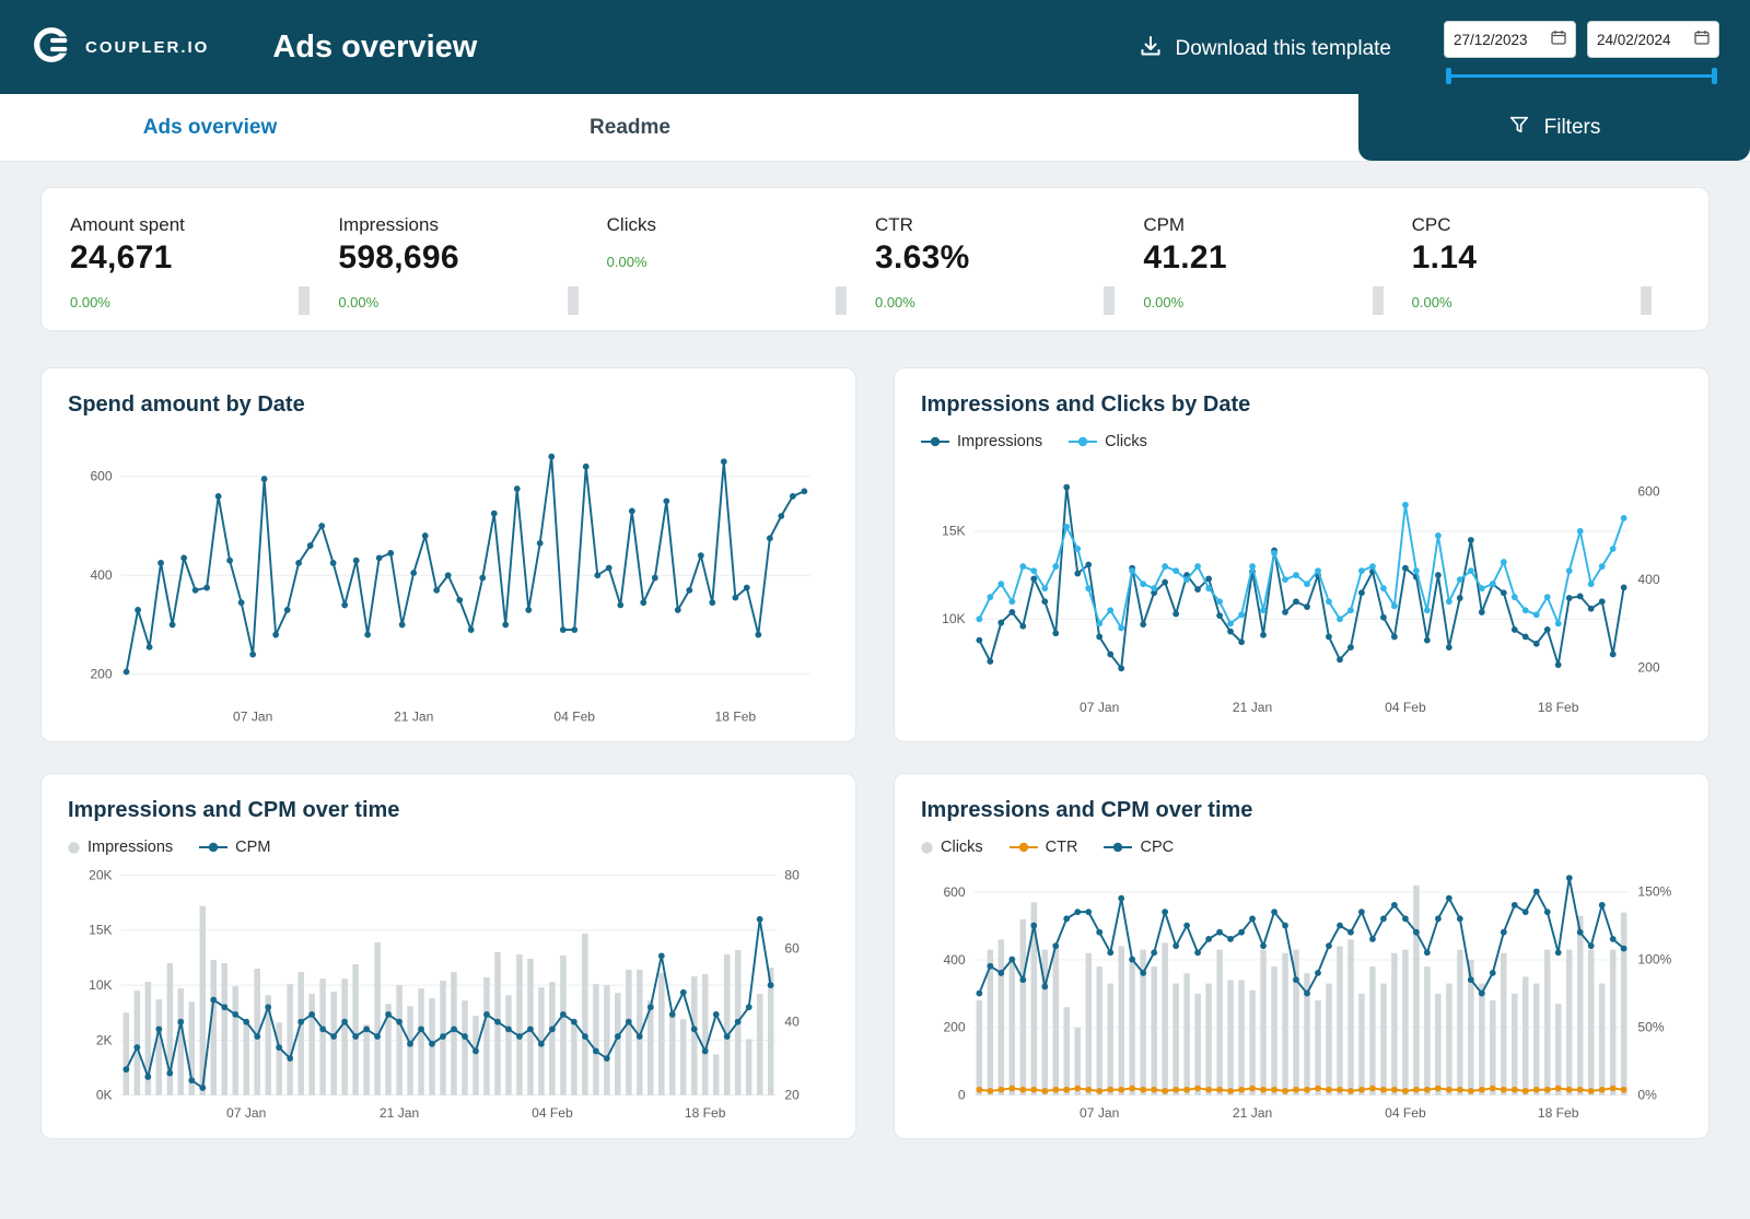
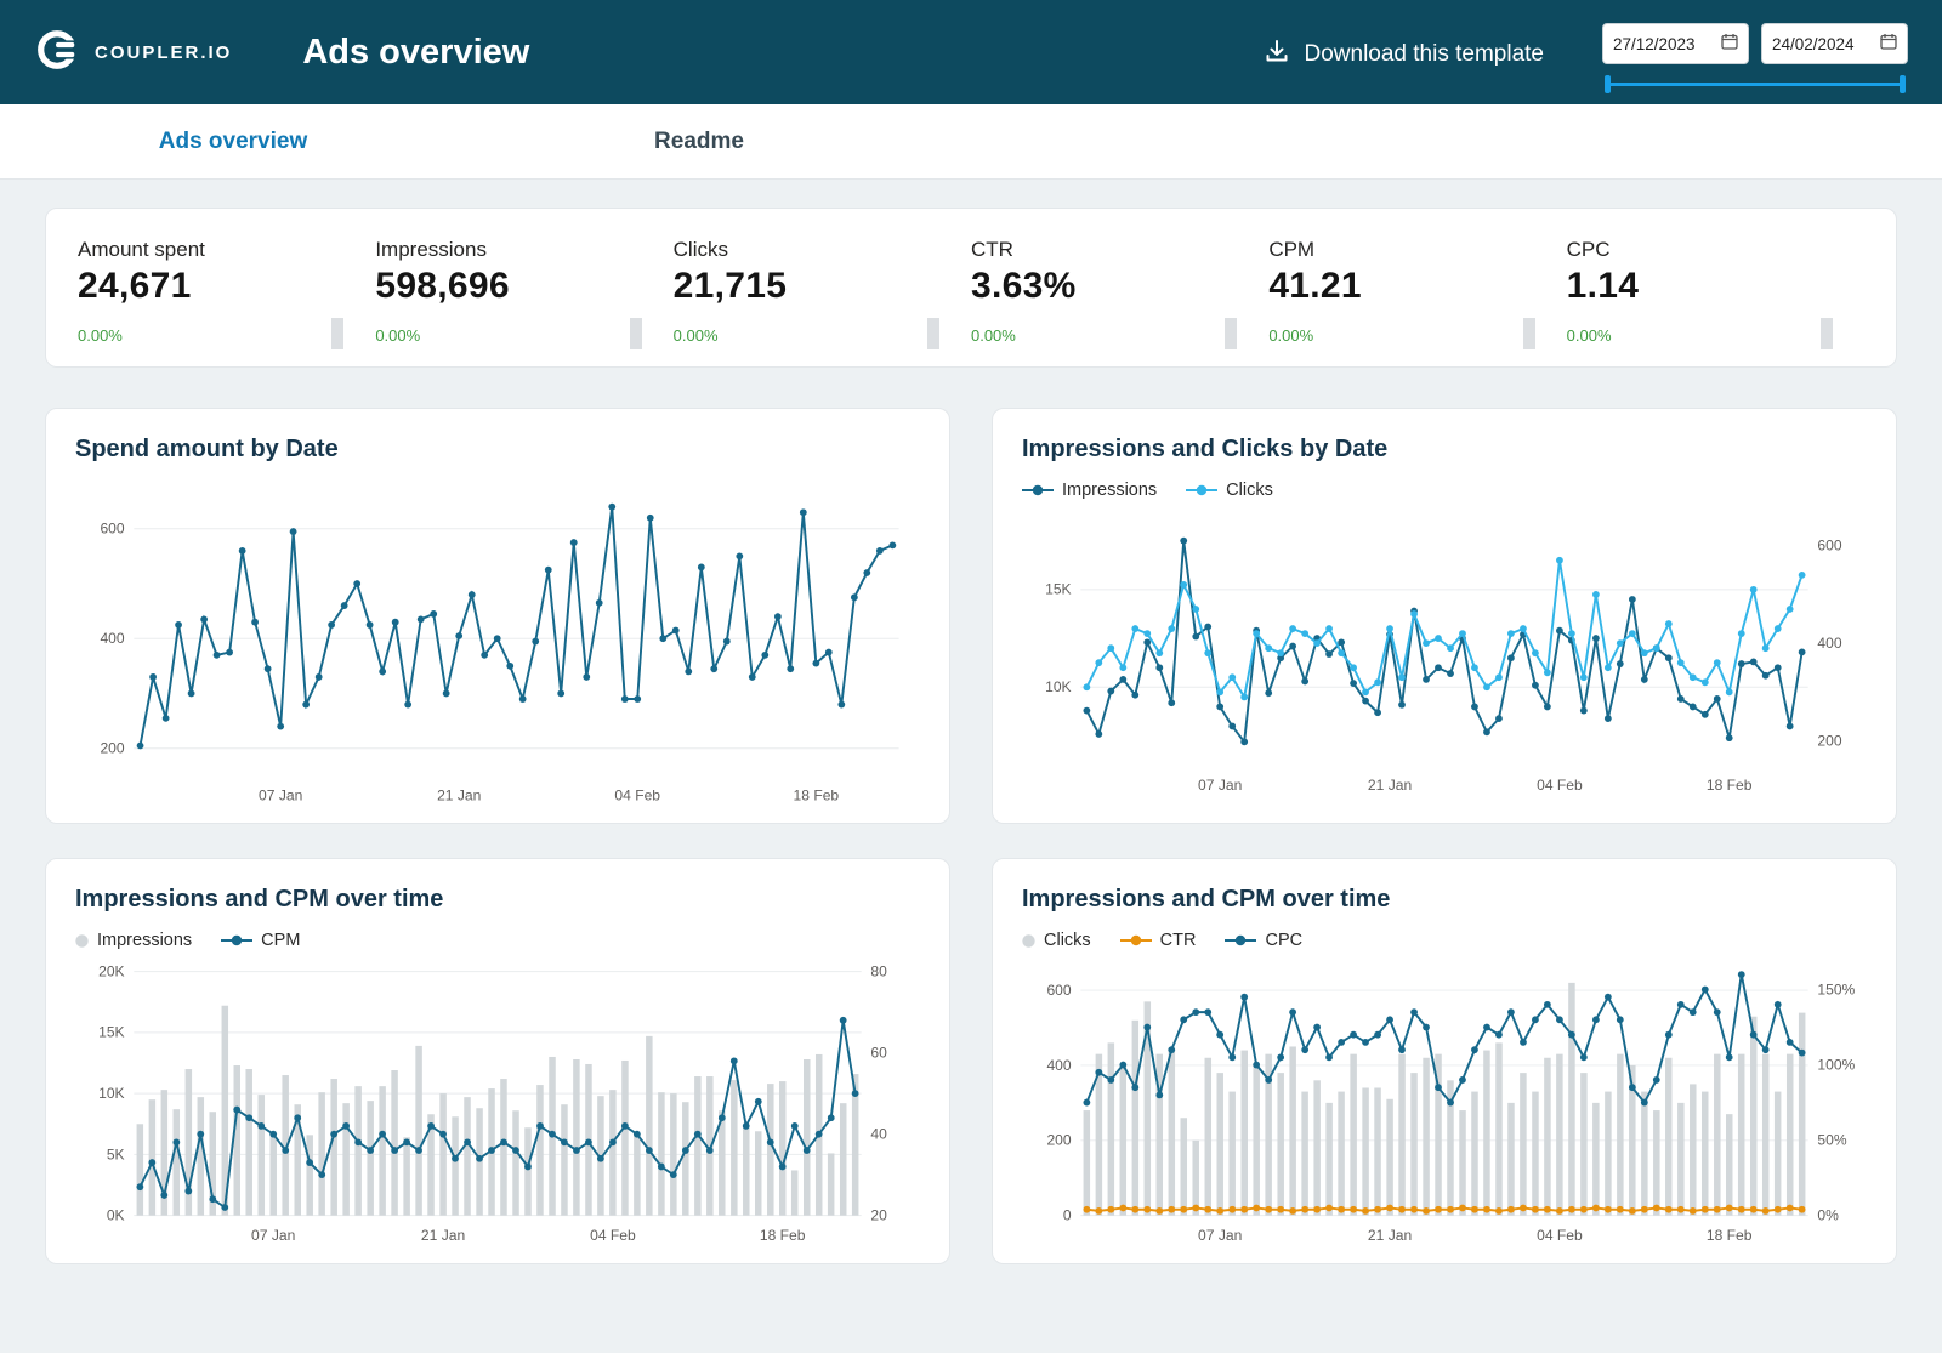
  COUPLER.IO
  Ads overview
  Download this template
  27/12/2023
  24/02/2024
  Ads overview
  Readme
- Filters
  Amount spent
  24,671
  0.00%
  Impressions
  598,696
  0.00%
  Clicks
+ 21,715
  0.00%
  CTR
  3.63%
  0.00%
  CPM
  41.21
  0.00%
  CPC
  1.14
  0.00%
  Spend amount by Date
  200
  400
  600
  07 Jan
  21 Jan
  04 Feb
  18 Feb
  Impressions and Clicks by Date
  Impressions
  Clicks
  10K
  15K
  200
  400
  600
  07 Jan
  21 Jan
  04 Feb
  18 Feb
  Impressions and CPM over time
  Impressions
  CPM
  0K
- 2K
+ 5K
  10K
  15K
  20K
  20
  40
  60
  80
  07 Jan
  21 Jan
  04 Feb
  18 Feb
  Impressions and CPM over time
  Clicks
  CTR
  CPC
  0
  200
  400
  600
  0%
  50%
  100%
  150%
  07 Jan
  21 Jan
  04 Feb
  18 Feb
